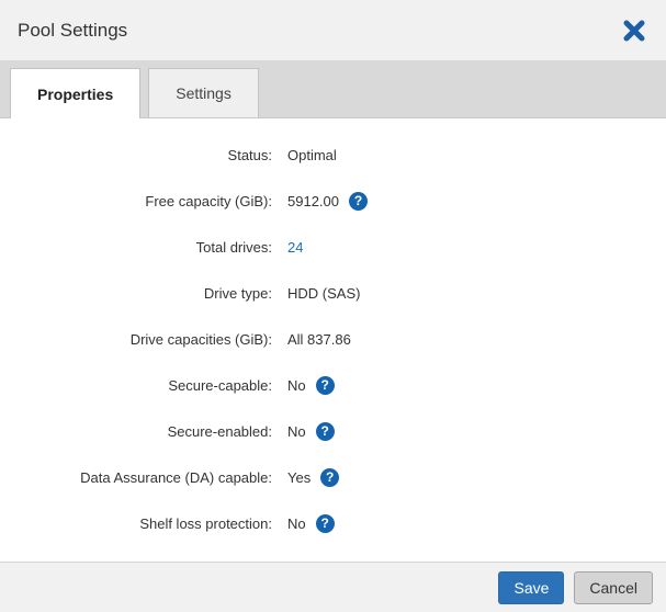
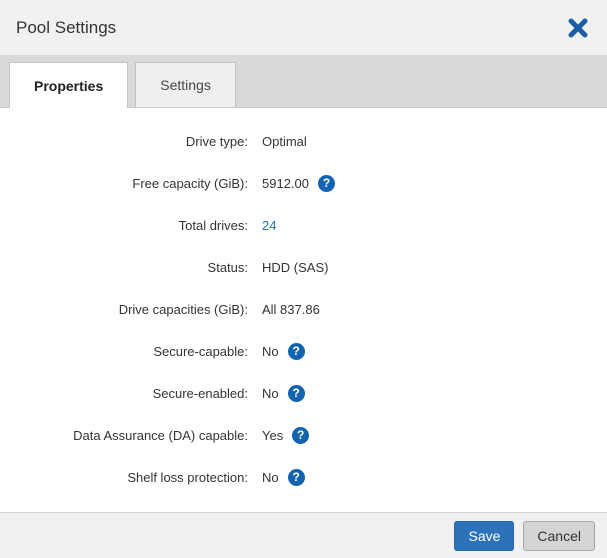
  Pool Settings
  Properties
  Settings
- Status:
+ Drive type:
  Optimal
  Free capacity (GiB):
  5912.00
  ?
  Total drives:
  24
- Drive type:
+ Status:
  HDD (SAS)
  Drive capacities (GiB):
  All 837.86
  Secure-capable:
  No
  ?
  Secure-enabled:
  No
  ?
  Data Assurance (DA) capable:
  Yes
  ?
  Shelf loss protection:
  No
  ?
  Save
  Cancel
